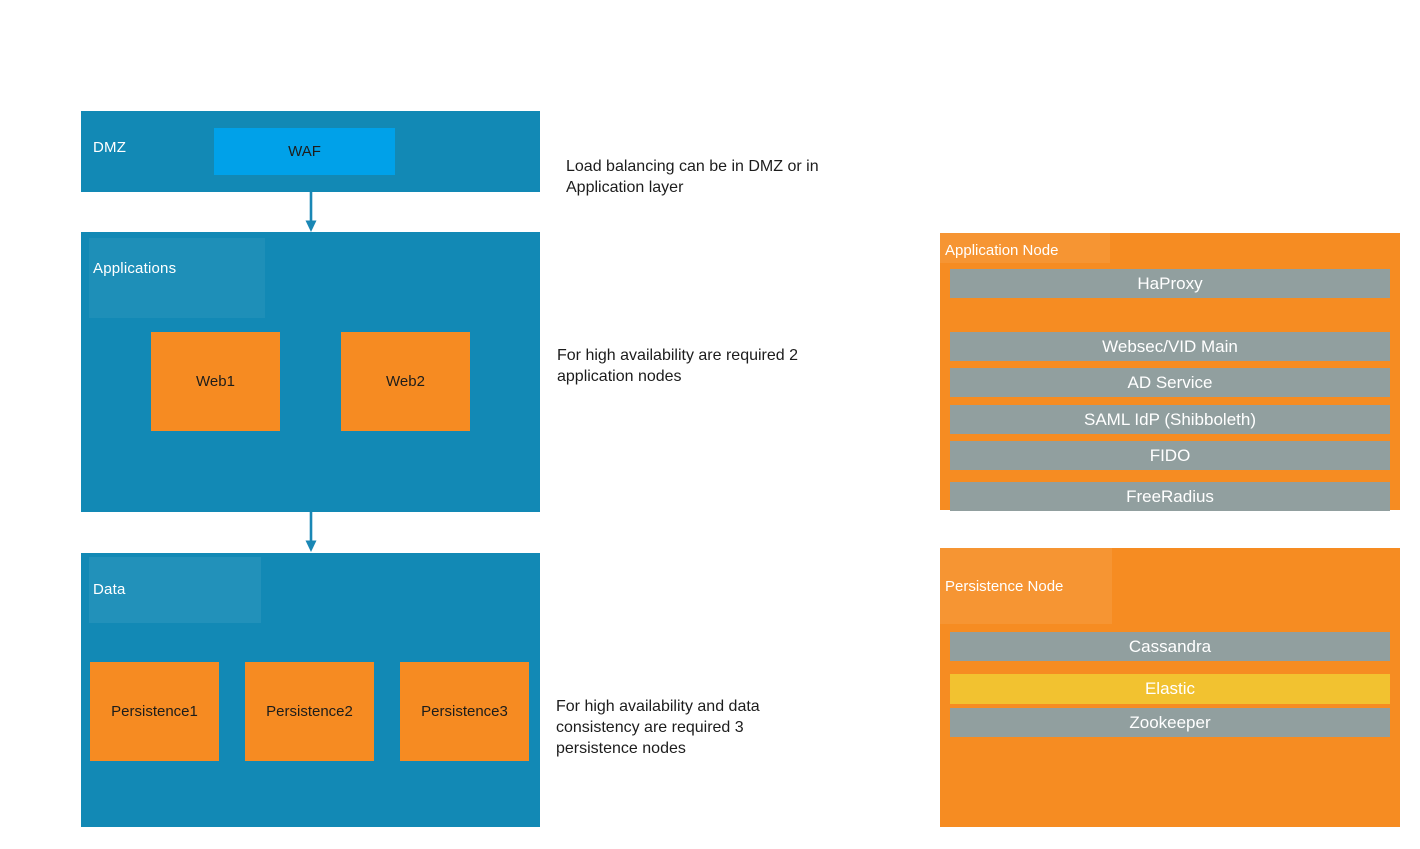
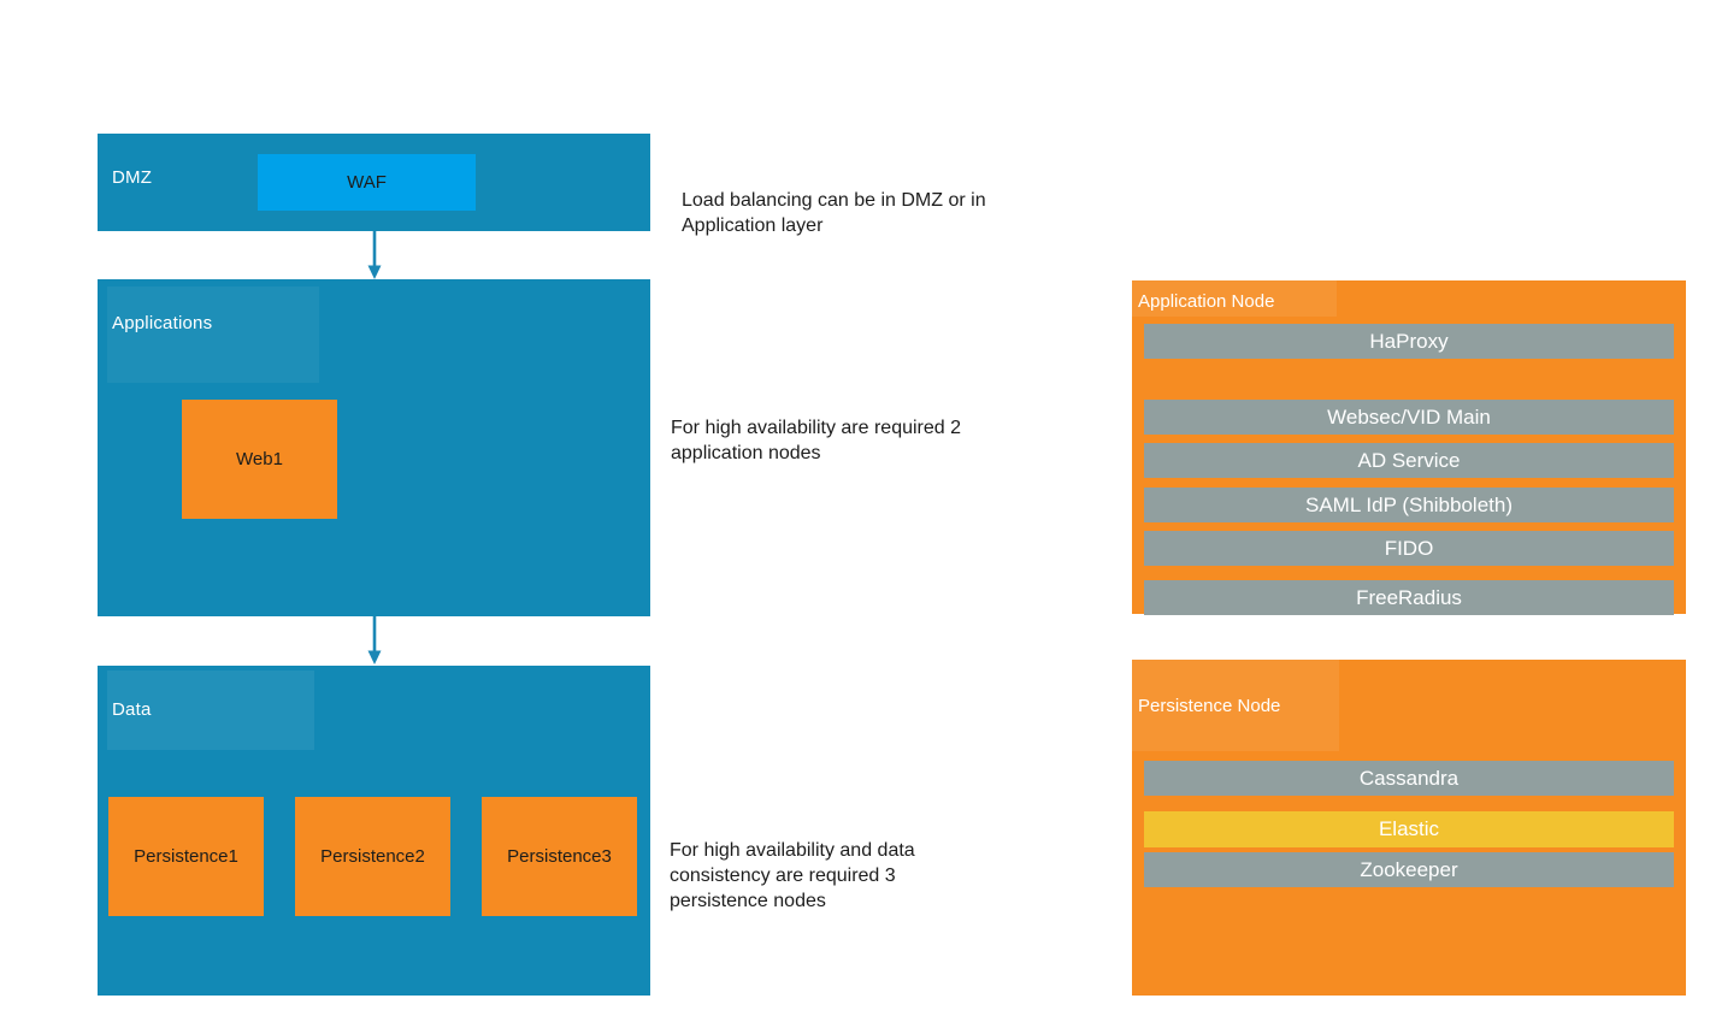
  DMZ
  WAF
  Applications
  Web1
- Web2
  Data
  Persistence1
  Persistence2
  Persistence3
  Load balancing can be in DMZ or in
  Application layer
  For high availability are required 2
  application nodes
  For high availability and data
  consistency are required 3
  persistence nodes
  Application Node
  HaProxy
  Websec/VID Main
  AD Service
  SAML IdP (Shibboleth)
  FIDO
  FreeRadius
  Persistence Node
  Cassandra
  Elastic
  Zookeeper
